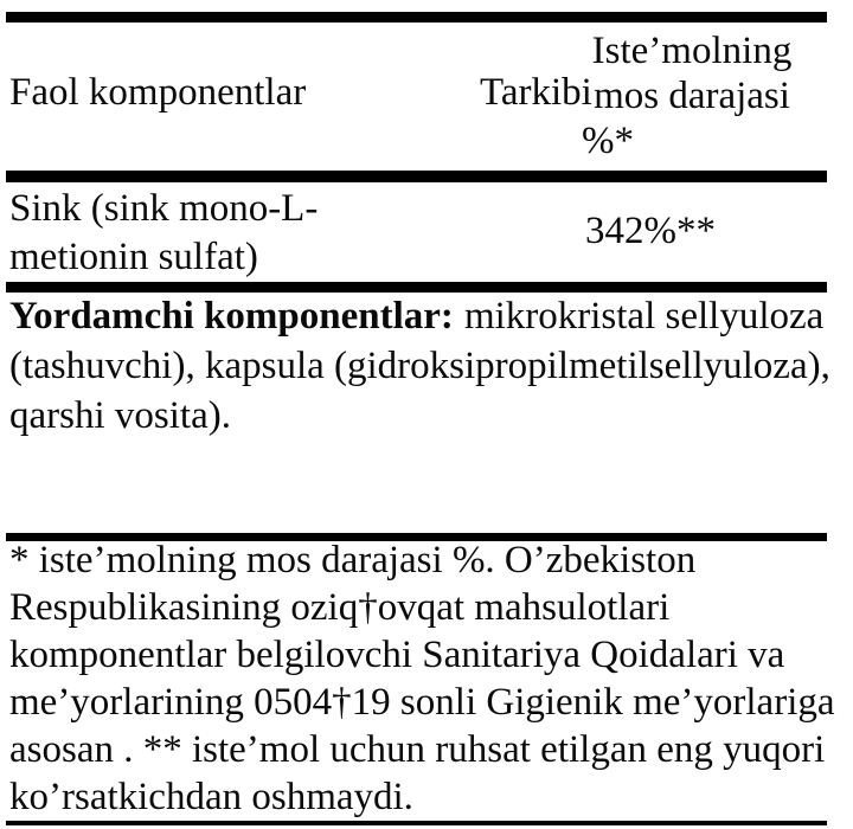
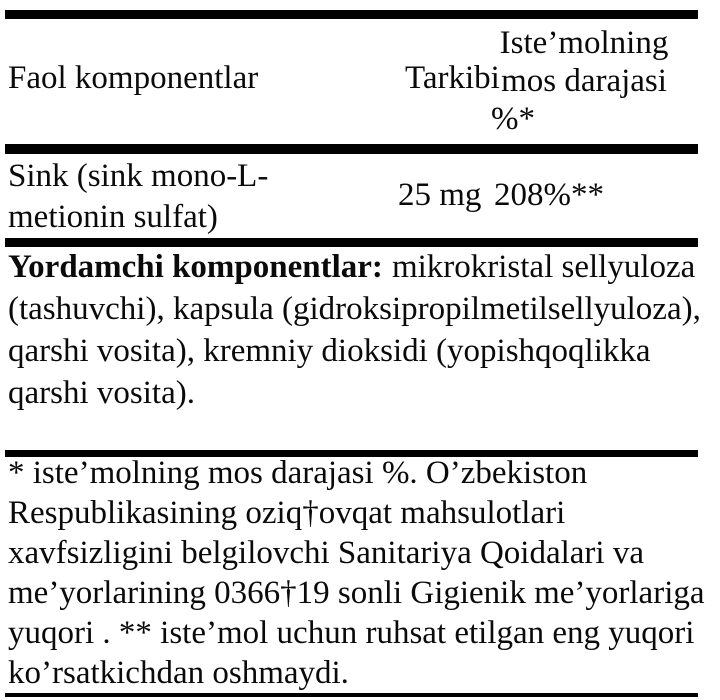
  Faol komponentlar
  Tarkibi
  Iste’molning
  mos darajasi
  %*
  Sink (sink mono-L-
  metionin sulfat)
+ 25 mg
- 342%**
+ 208%**
  Yordamchi komponentlar: mikrokristal sellyuloza
  (tashuvchi), kapsula (gidroksipropilmetilsellyuloza),
+ qarshi vosita), kremniy dioksidi (yopishqoqlikka
  qarshi vosita).
  * iste’molning mos darajasi %. O’zbekiston
  Respublikasining oziq†ovqat mahsulotlari
- komponentlar belgilovchi Sanitariya Qoidalari va
+ xavfsizligini belgilovchi Sanitariya Qoidalari va
- me’yorlarining 0504†19 sonli Gigienik me’yorlariga
+ me’yorlarining 0366†19 sonli Gigienik me’yorlariga
- asosan . ** iste’mol uchun ruhsat etilgan eng yuqori
+ yuqori . ** iste’mol uchun ruhsat etilgan eng yuqori
  ko’rsatkichdan oshmaydi.
